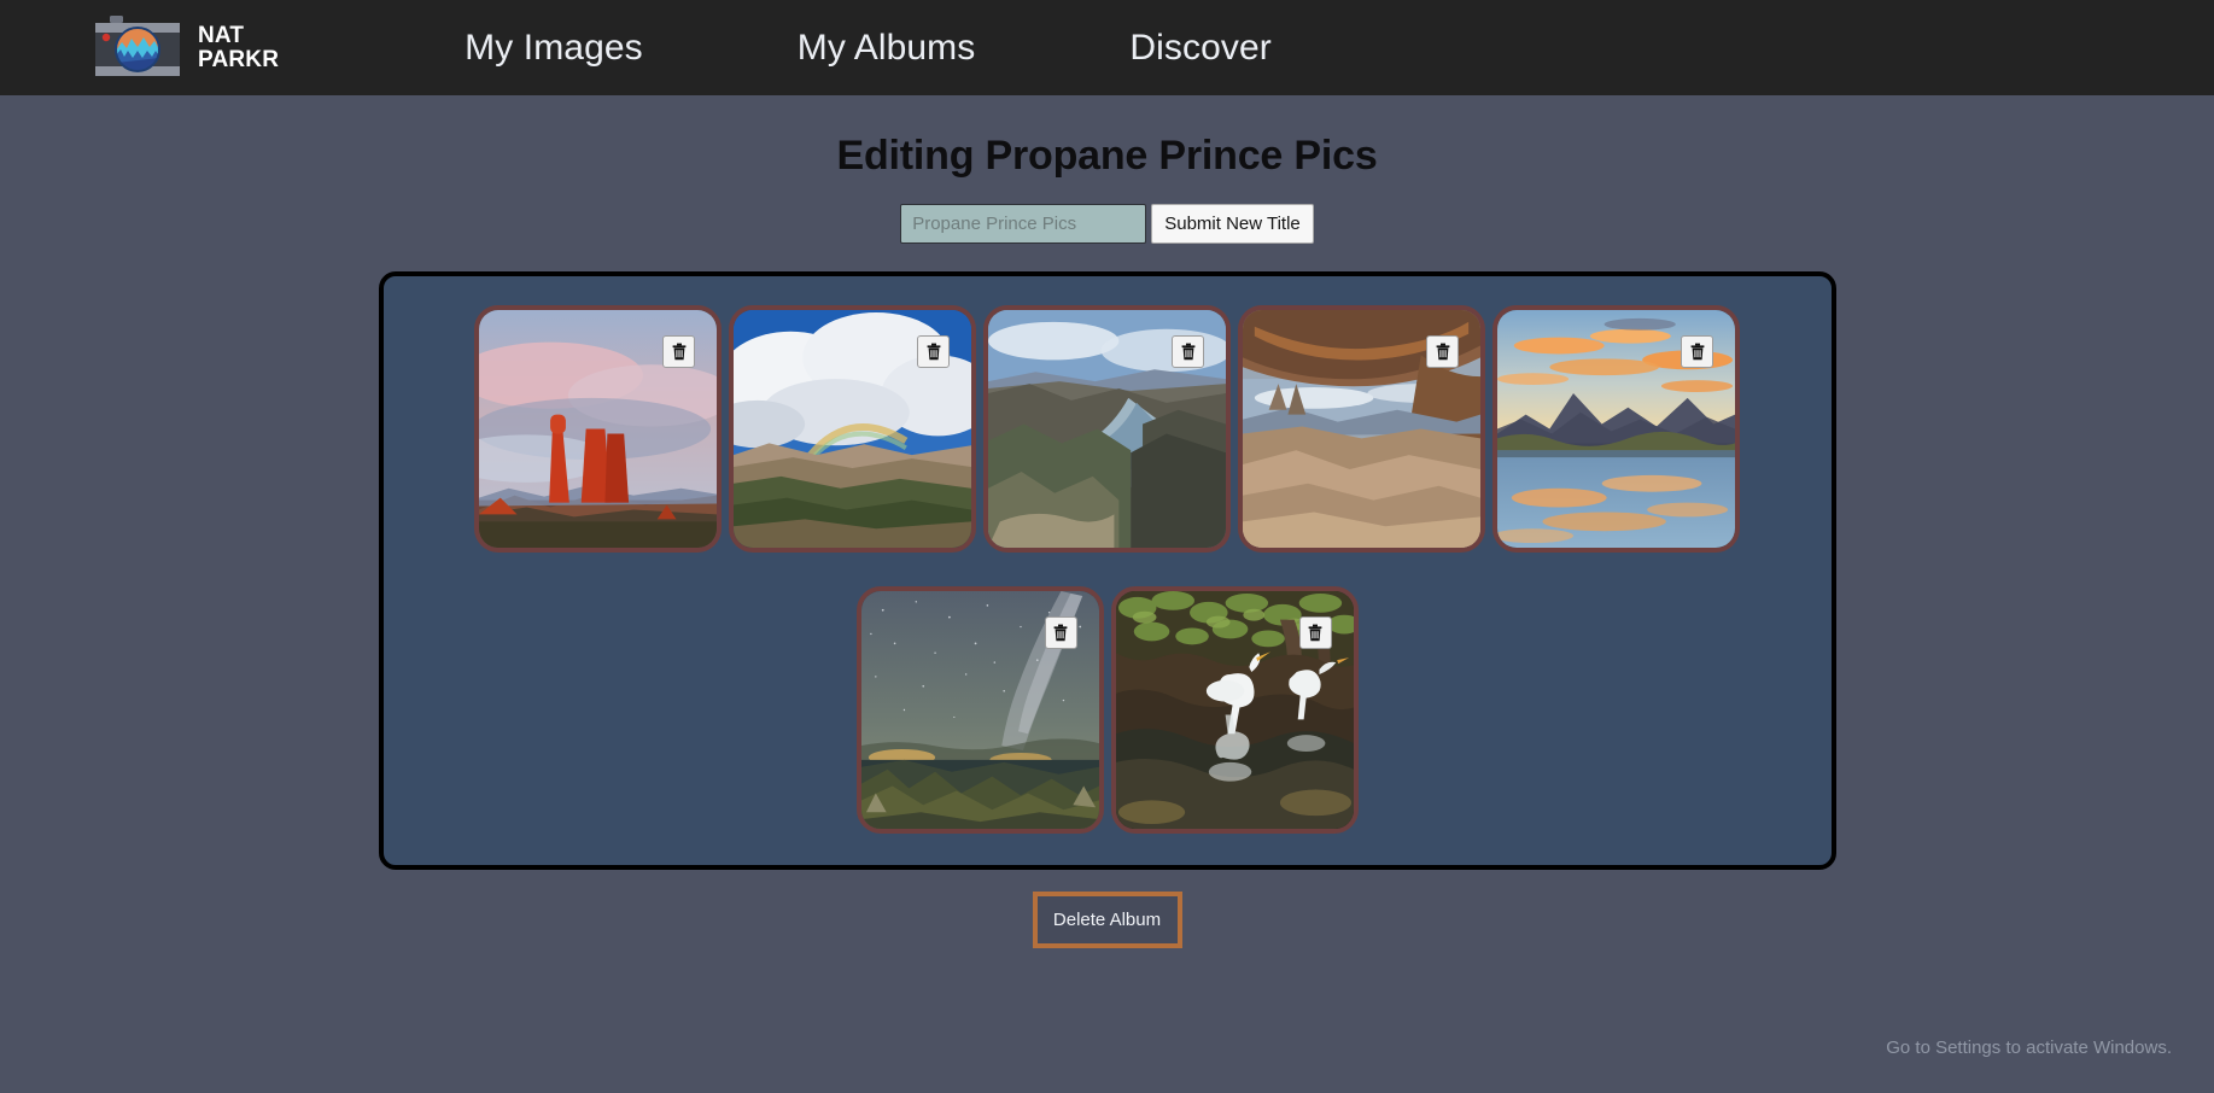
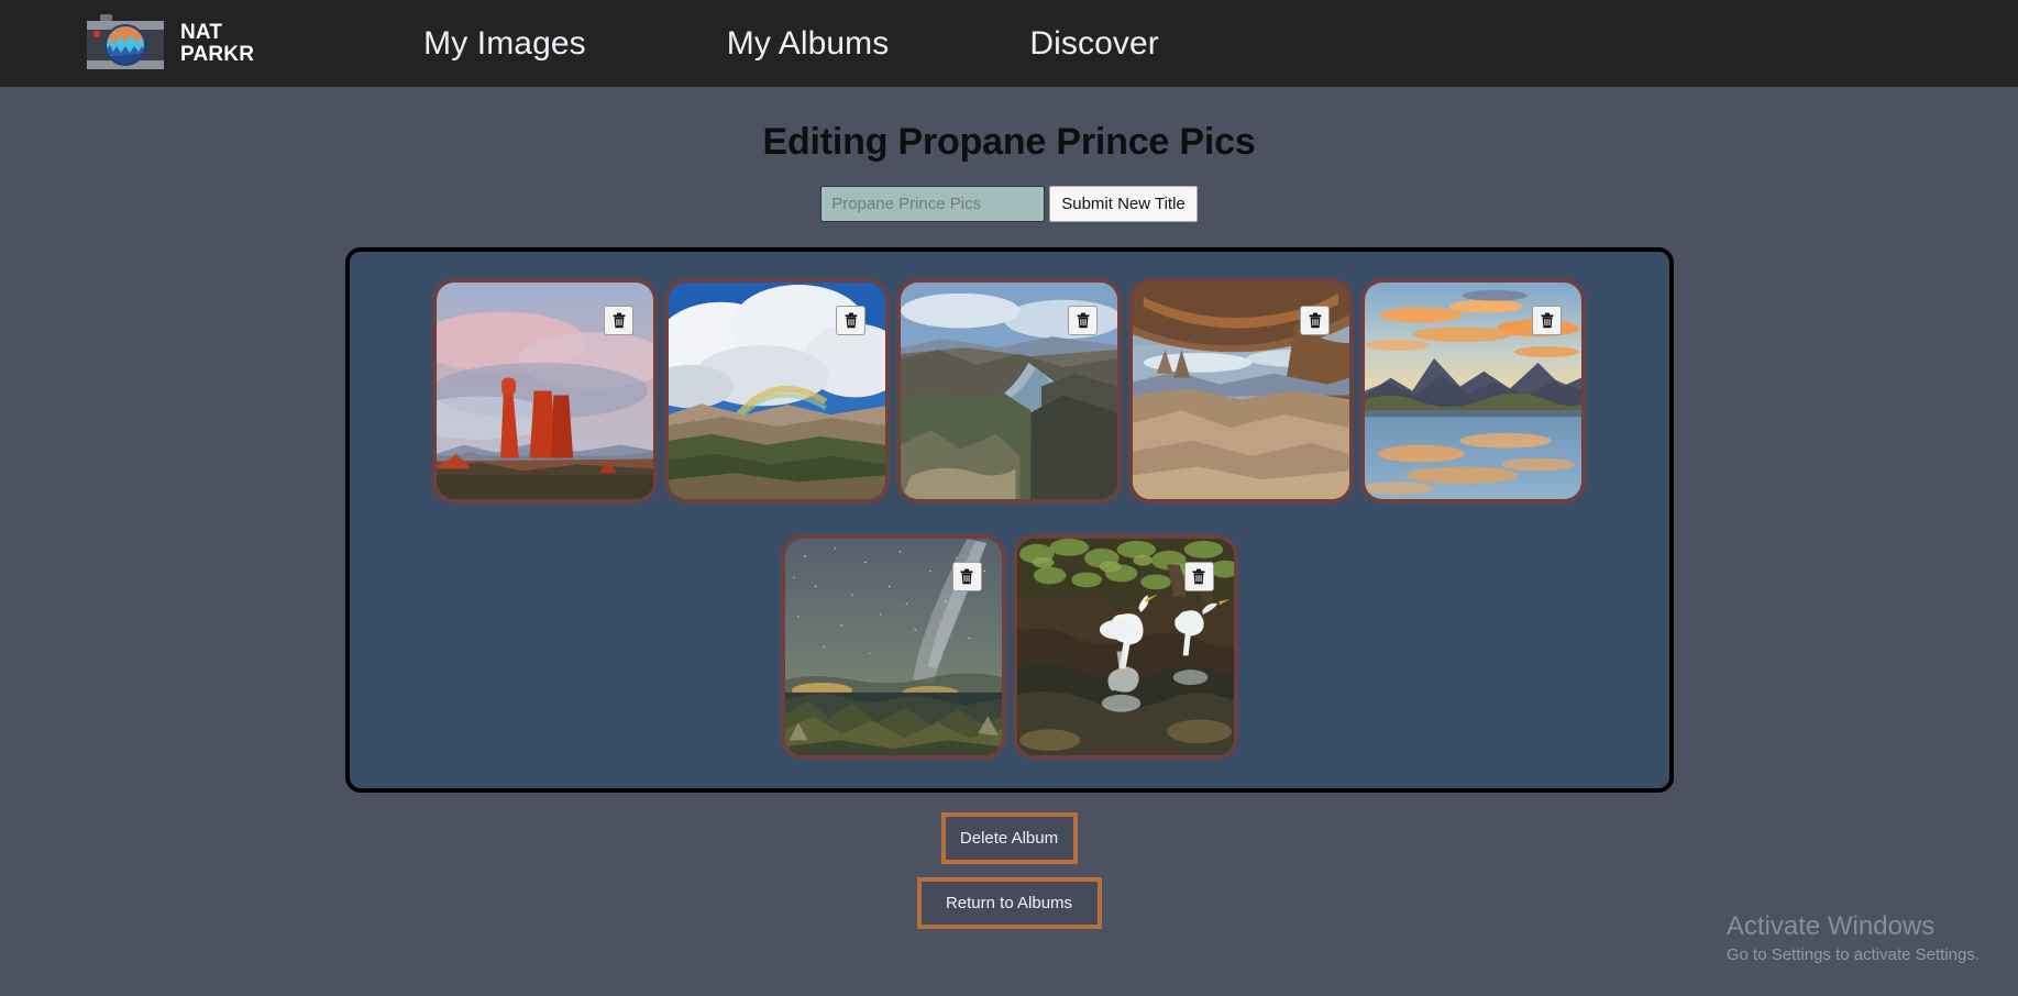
  NAT
  PARKR
  My Images
  My Albums
  Discover
  Editing Propane Prince Pics
  Propane Prince Pics
  Submit New Title
  Delete Album
+ Return to Albums
+ Activate Windows
- Go to Settings to activate Windows.
+ Go to Settings to activate Settings.
